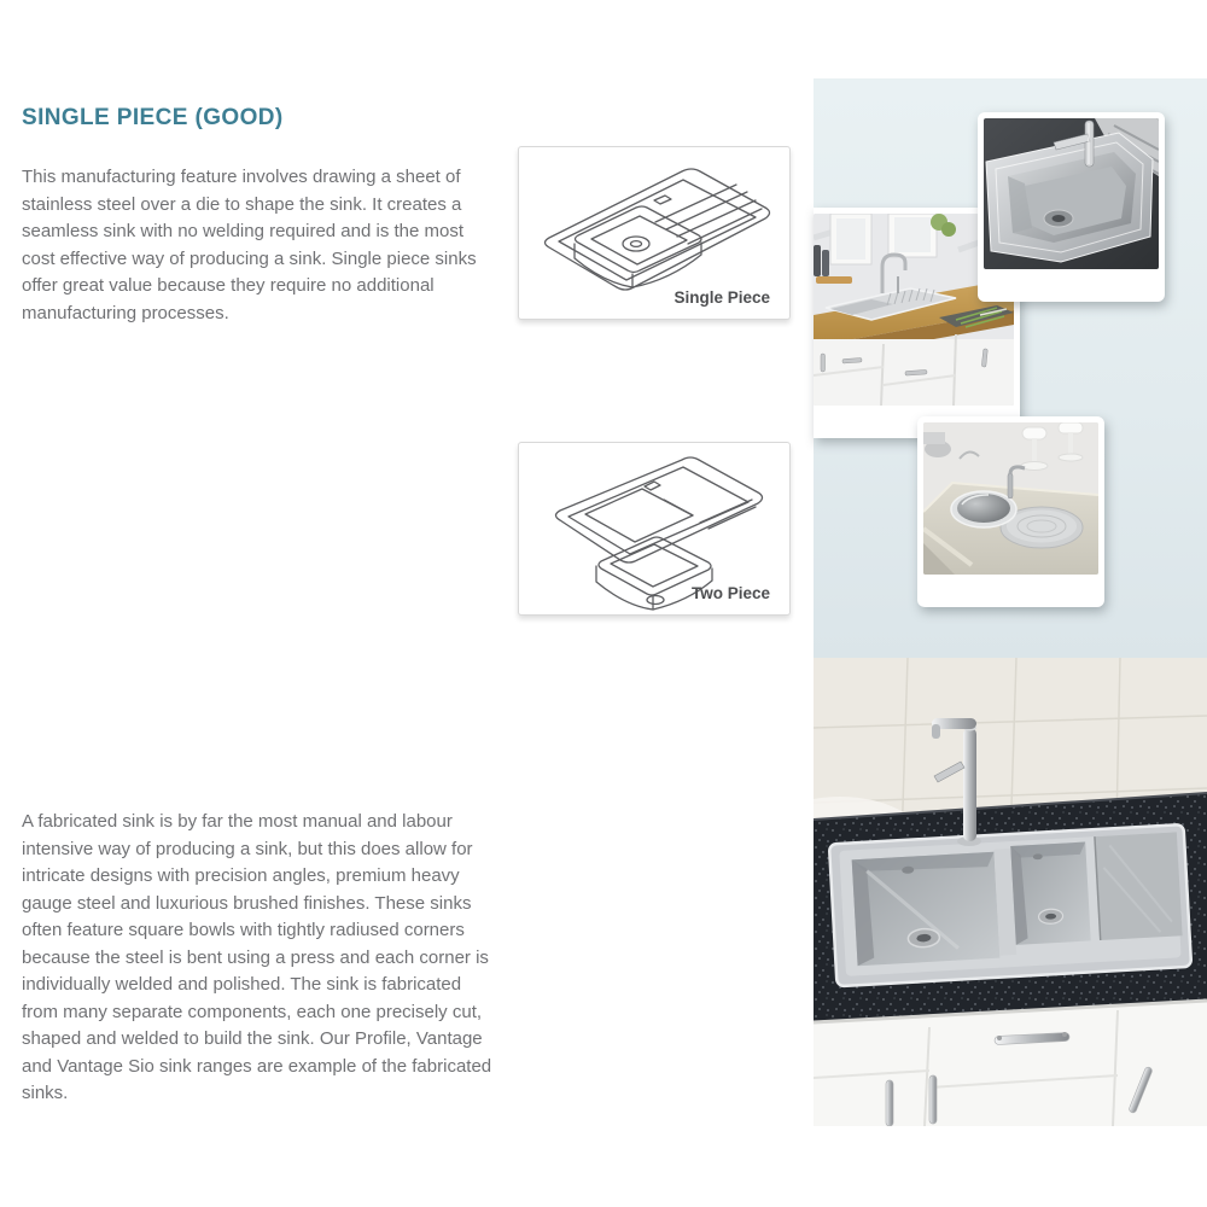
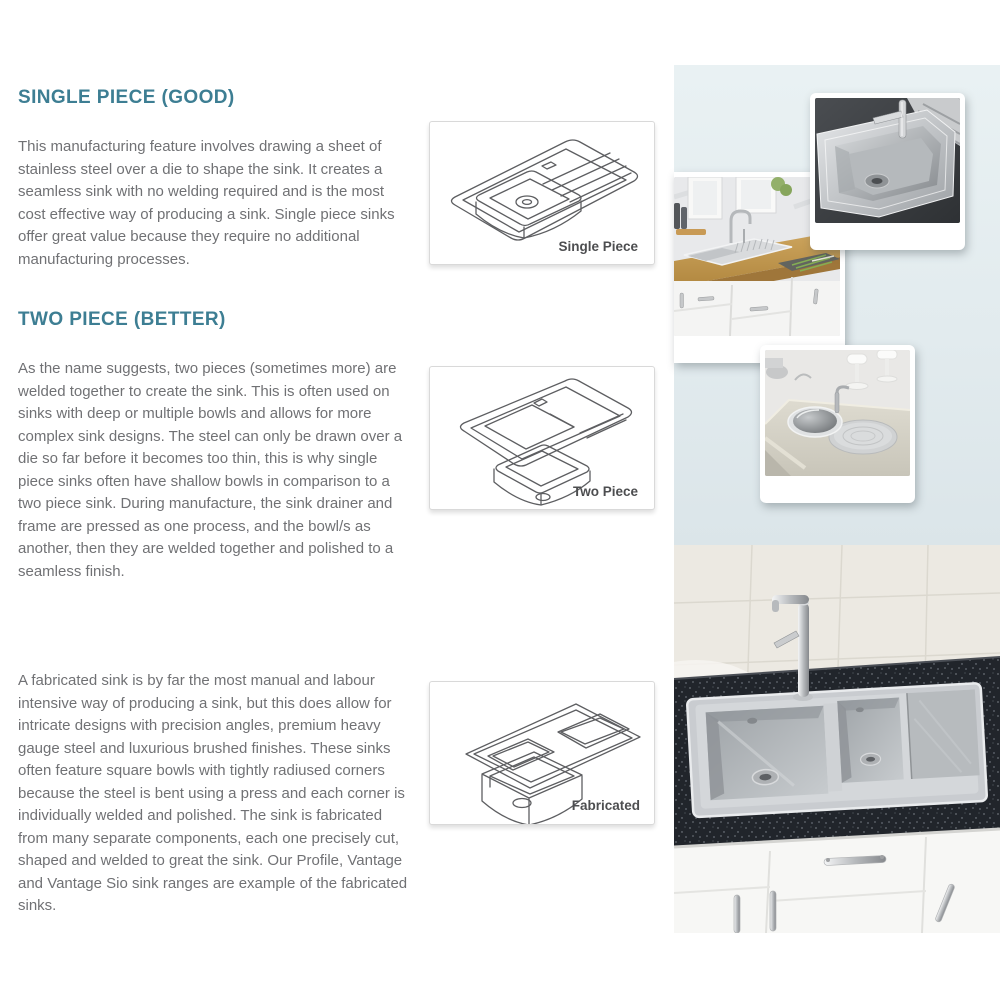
  SINGLE PIECE (GOOD)
  This manufacturing feature involves drawing a sheet of stainless steel over a die to shape the sink. It creates a seamless sink with no welding required and is the most cost effective way of producing a sink. Single piece sinks offer great value because they require no additional manufacturing processes.
+ TWO PIECE (BETTER)
+ As the name suggests, two pieces (sometimes more) are welded together to create the sink. This is often used on sinks with deep or multiple bowls and allows for more complex sink designs. The steel can only be drawn over a die so far before it becomes too thin, this is why single piece sinks often have shallow bowls in comparison to a two piece sink. During manufacture, the sink drainer and frame are pressed as one process, and the bowl/s as another, then they are welded together and polished to a seamless finish.
- A fabricated sink is by far the most manual and labour intensive way of producing a sink, but this does allow for intricate designs with precision angles, premium heavy gauge steel and luxurious brushed finishes. These sinks often feature square bowls with tightly radiused corners because the steel is bent using a press and each corner is individually welded and polished. The sink is fabricated from many separate components, each one precisely cut, shaped and welded to build the sink. Our Profile, Vantage and Vantage Sio sink ranges are example of the fabricated sinks.
+ A fabricated sink is by far the most manual and labour intensive way of producing a sink, but this does allow for intricate designs with precision angles, premium heavy gauge steel and luxurious brushed finishes. These sinks often feature square bowls with tightly radiused corners because the steel is bent using a press and each corner is individually welded and polished. The sink is fabricated from many separate components, each one precisely cut, shaped and welded to great the sink. Our Profile, Vantage and Vantage Sio sink ranges are example of the fabricated sinks.
  Single Piece
  Two Piece
+ Fabricated
